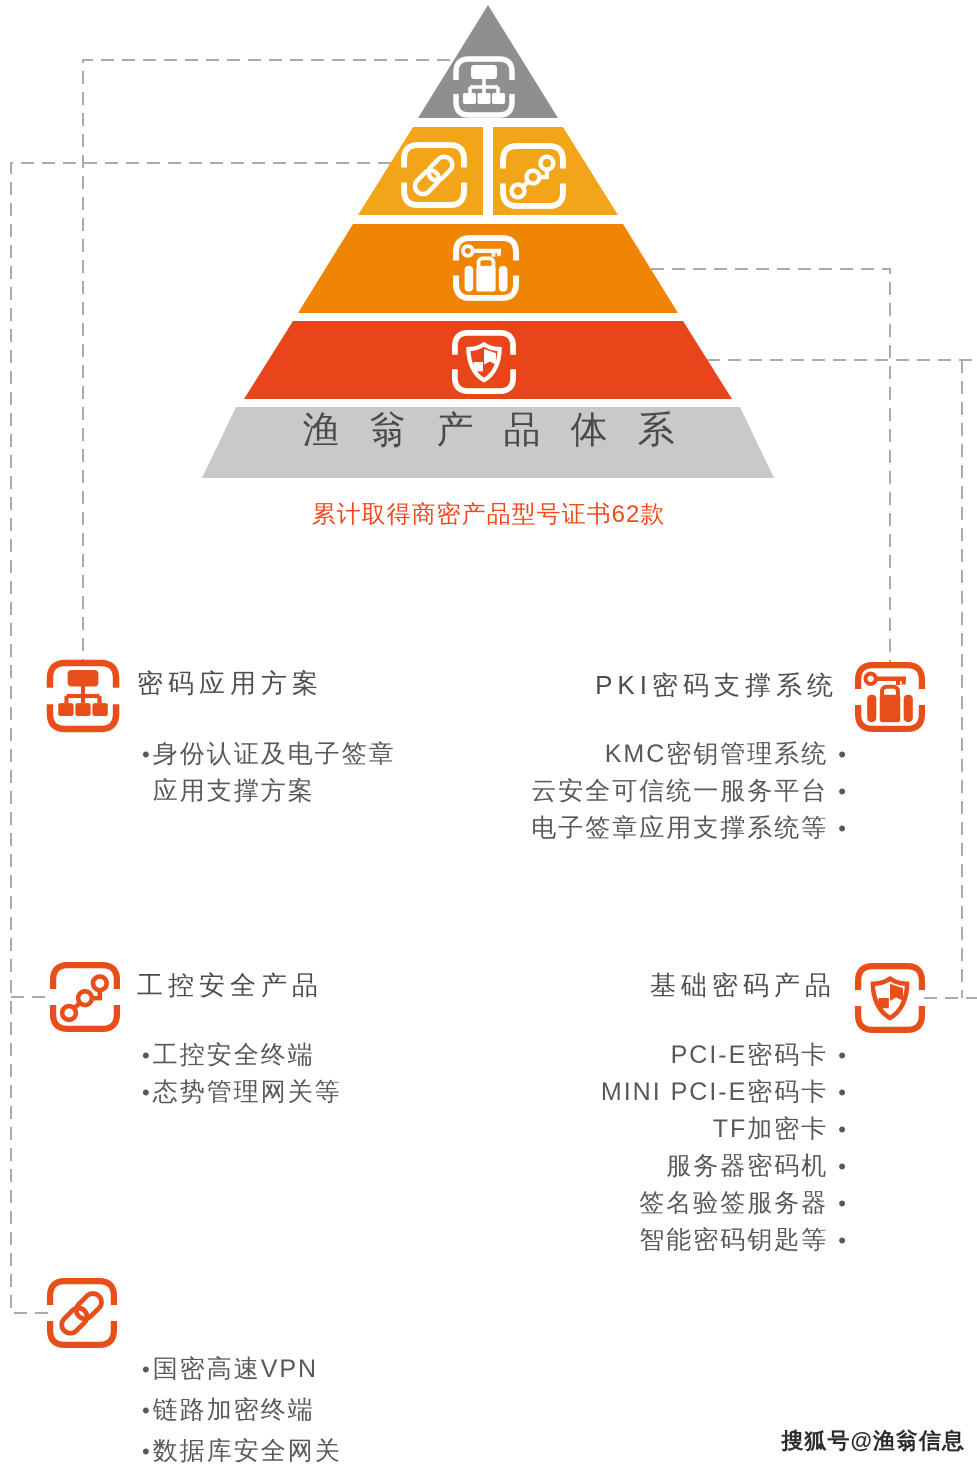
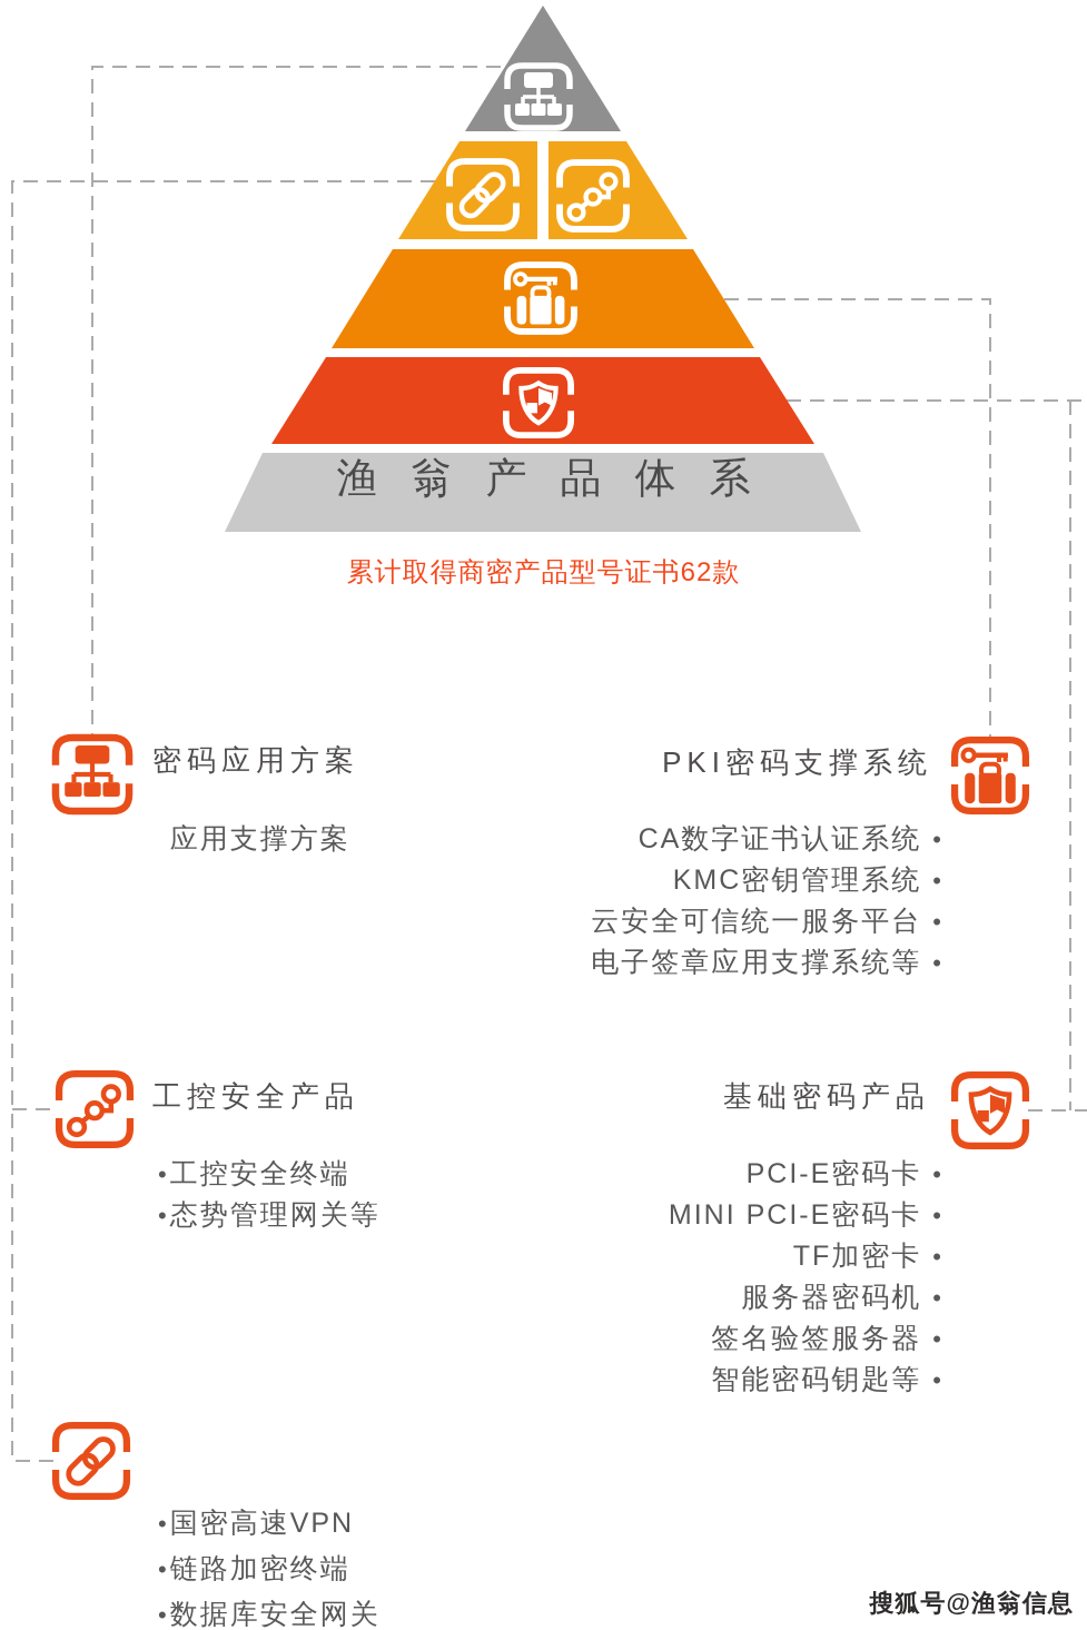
  渔翁产品体系
  累计取得商密产品型号证书62款
  密码应用方案
- •身份认证及电子签章
  应用支撑方案
  PKI密码支撑系统
+ CA数字证书认证系统 •
  KMC密钥管理系统 •
  云安全可信统一服务平台 •
  电子签章应用支撑系统等 •
  工控安全产品
  •工控安全终端
  •态势管理网关等
  基础密码产品
  PCI-E密码卡 •
  MINI PCI-E密码卡 •
  TF加密卡 •
  服务器密码机 •
  签名验签服务器 •
  智能密码钥匙等 •
  •国密高速VPN
  •链路加密终端
  •数据库安全网关
  搜狐号@渔翁信息
